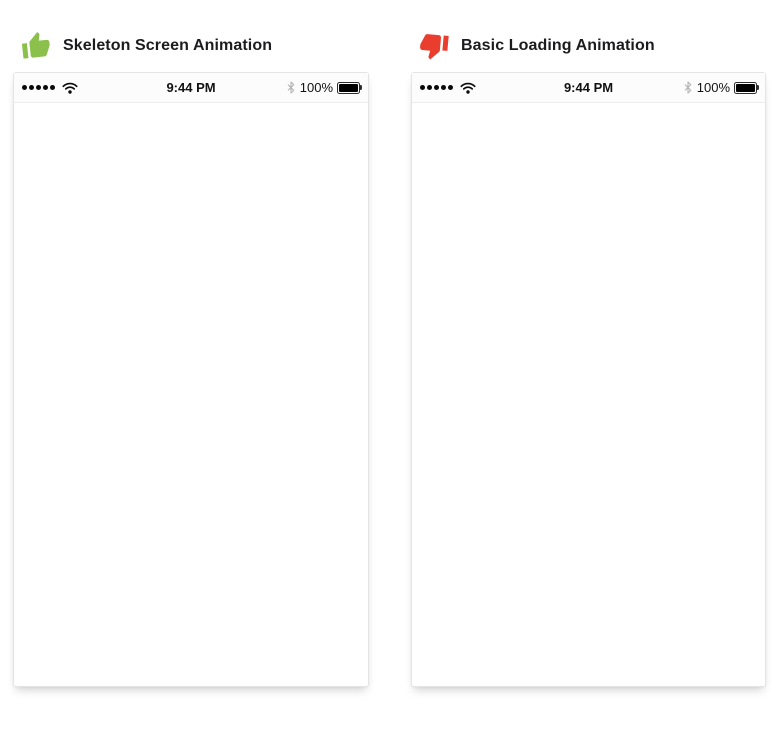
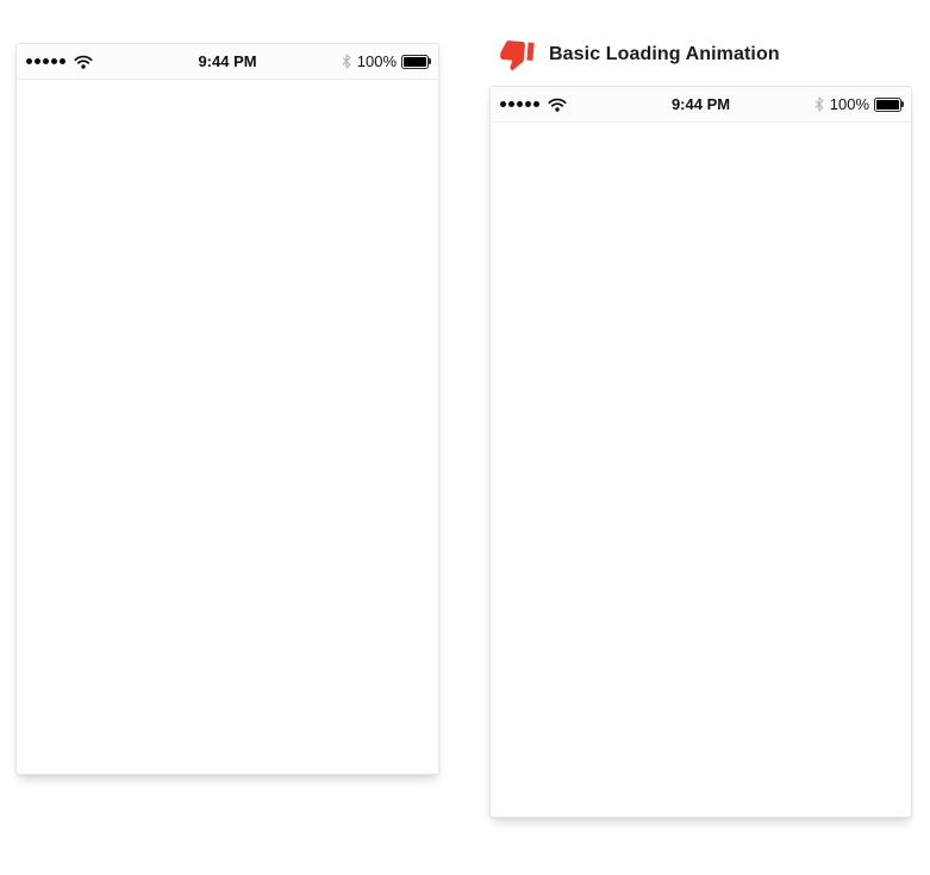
- Skeleton Screen Animation
  9:44 PM
  100%
  Basic Loading Animation
  9:44 PM
  100%
